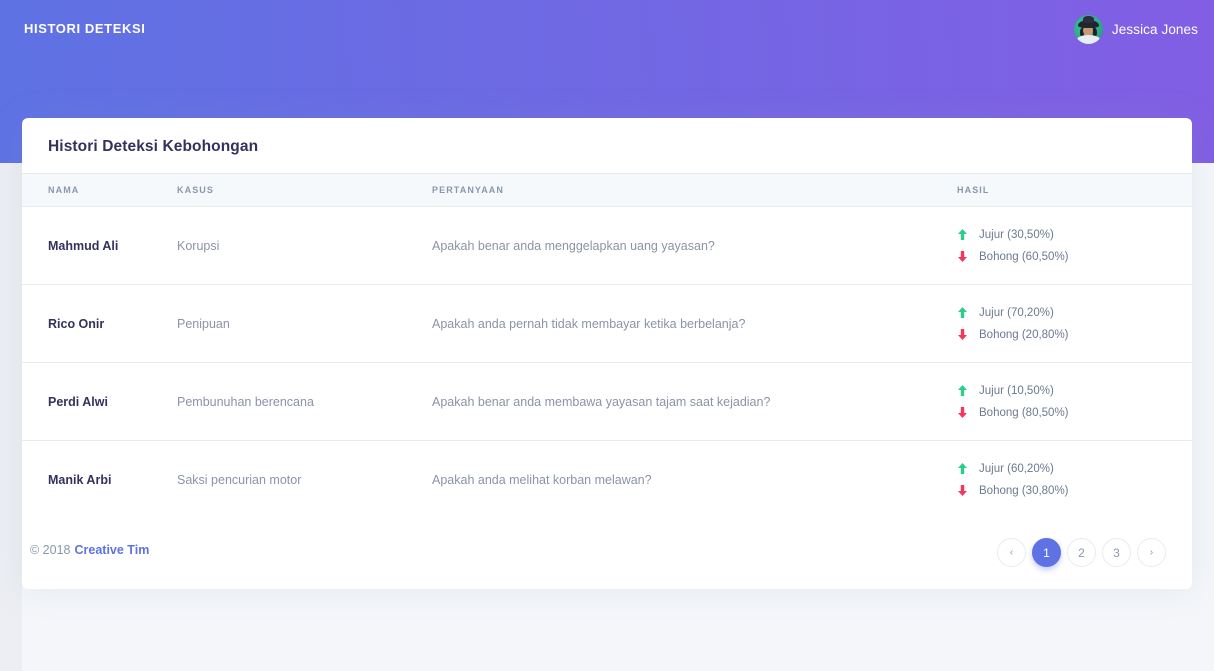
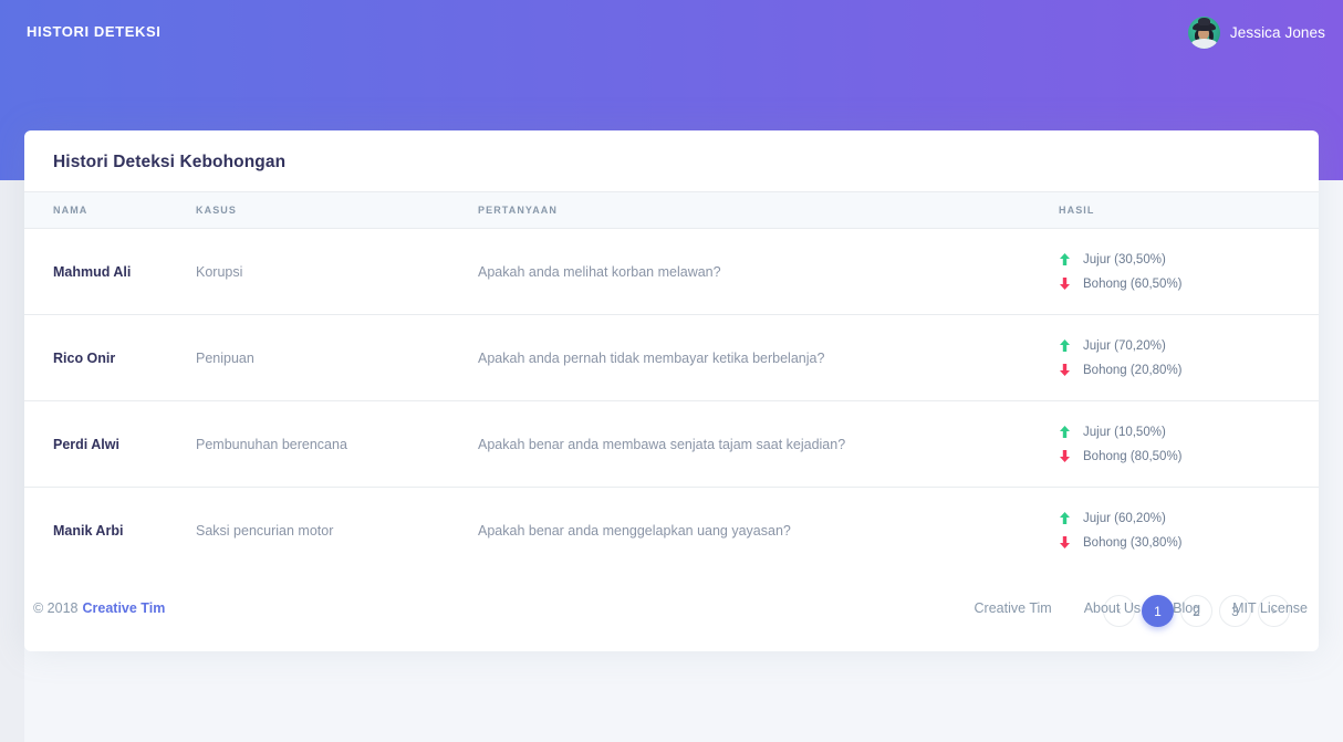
  HISTORI DETEKSI
  Jessica Jones
  Histori Deteksi Kebohongan
  NAMA	KASUS	PERTANYAAN	HASIL
- Mahmud Ali	Korupsi	Apakah benar anda menggelapkan uang yayasan?	Jujur (30,50%)Bohong (60,50%)
+ Mahmud Ali	Korupsi	Apakah anda melihat korban melawan?	Jujur (30,50%)Bohong (60,50%)
  Rico Onir	Penipuan	Apakah anda pernah tidak membayar ketika berbelanja?	Jujur (70,20%)Bohong (20,80%)
- Perdi Alwi	Pembunuhan berencana	Apakah benar anda membawa yayasan tajam saat kejadian?	Jujur (10,50%)Bohong (80,50%)
+ Perdi Alwi	Pembunuhan berencana	Apakah benar anda membawa senjata tajam saat kejadian?	Jujur (10,50%)Bohong (80,50%)
- Manik Arbi	Saksi pencurian motor	Apakah anda melihat korban melawan?	Jujur (60,20%)Bohong (30,80%)
+ Manik Arbi	Saksi pencurian motor	Apakah benar anda menggelapkan uang yayasan?	Jujur (60,20%)Bohong (30,80%)
  ‹
  1
  2
  3
  ›
  © 2018 Creative Tim
+ Creative Tim
+ About Us
+ Blog
+ MIT License
